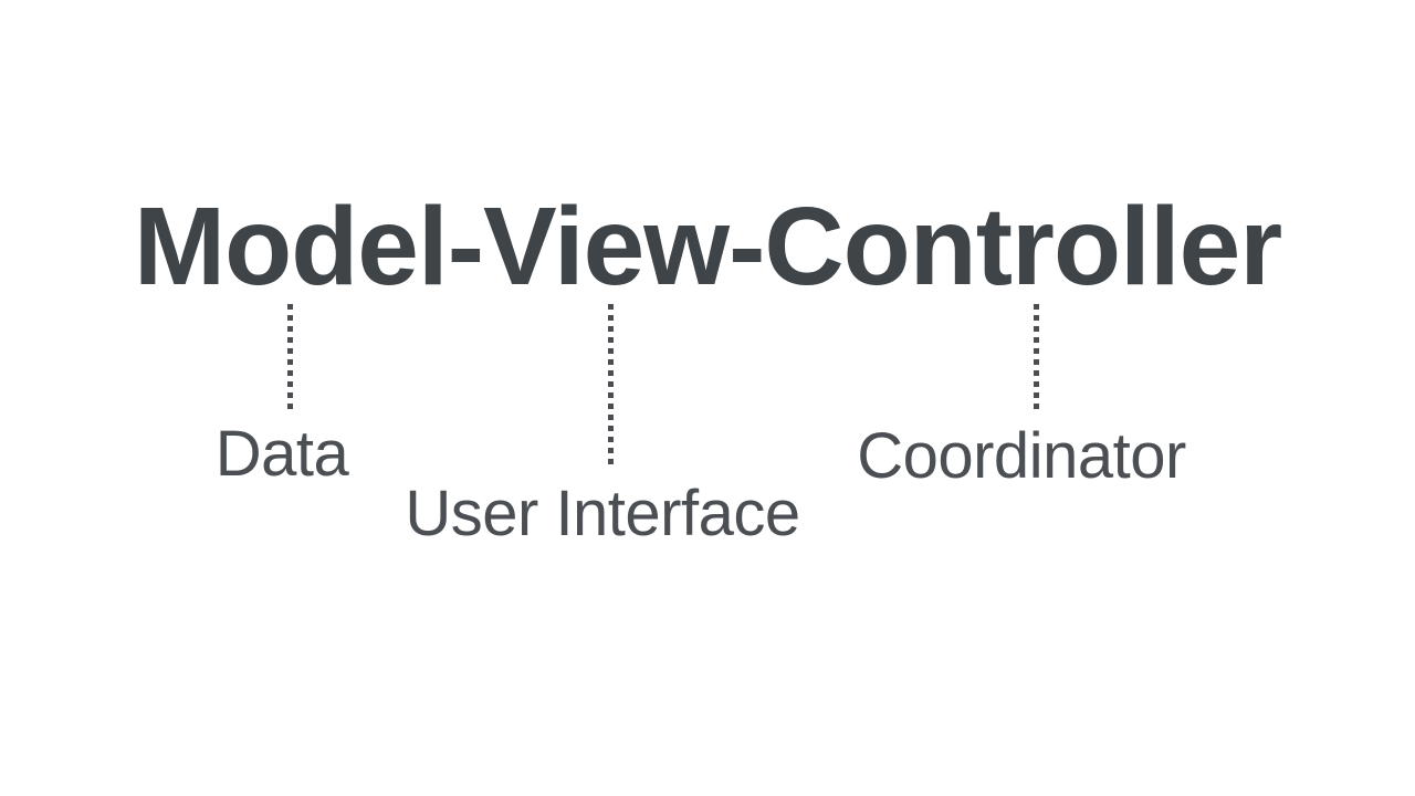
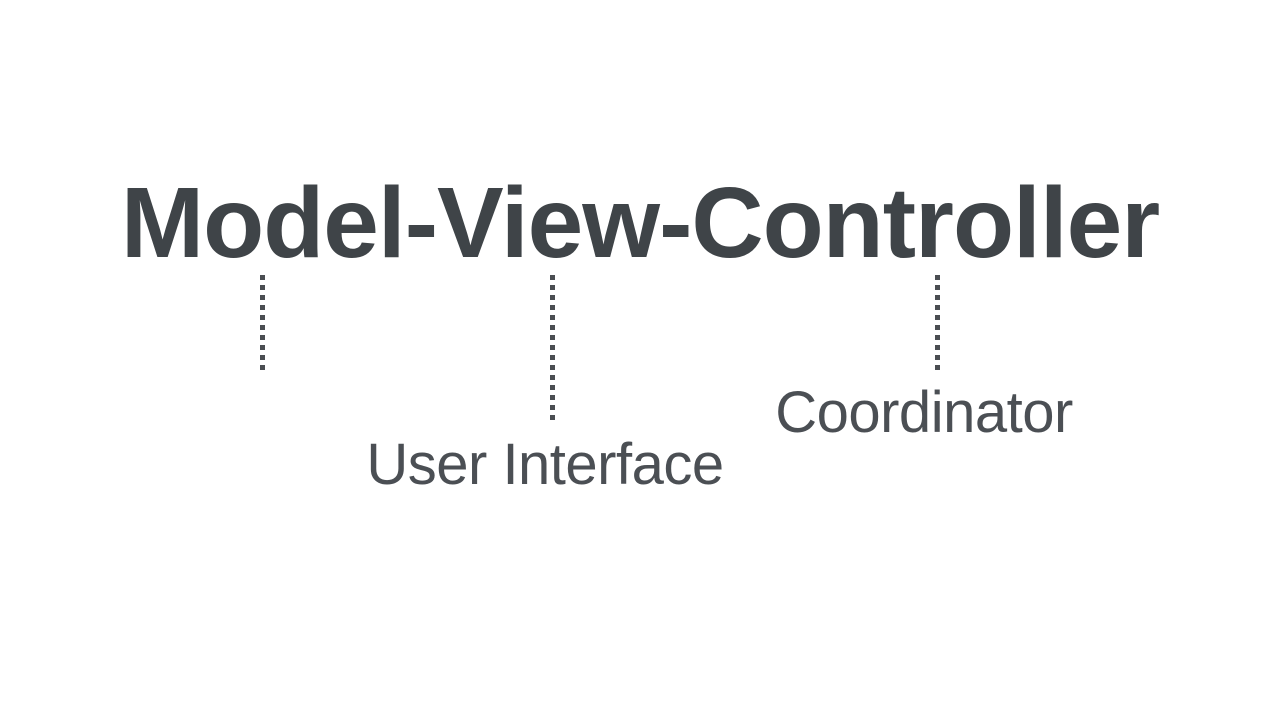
  Model-View-Controller
- Data
  User Interface
  Coordinator
